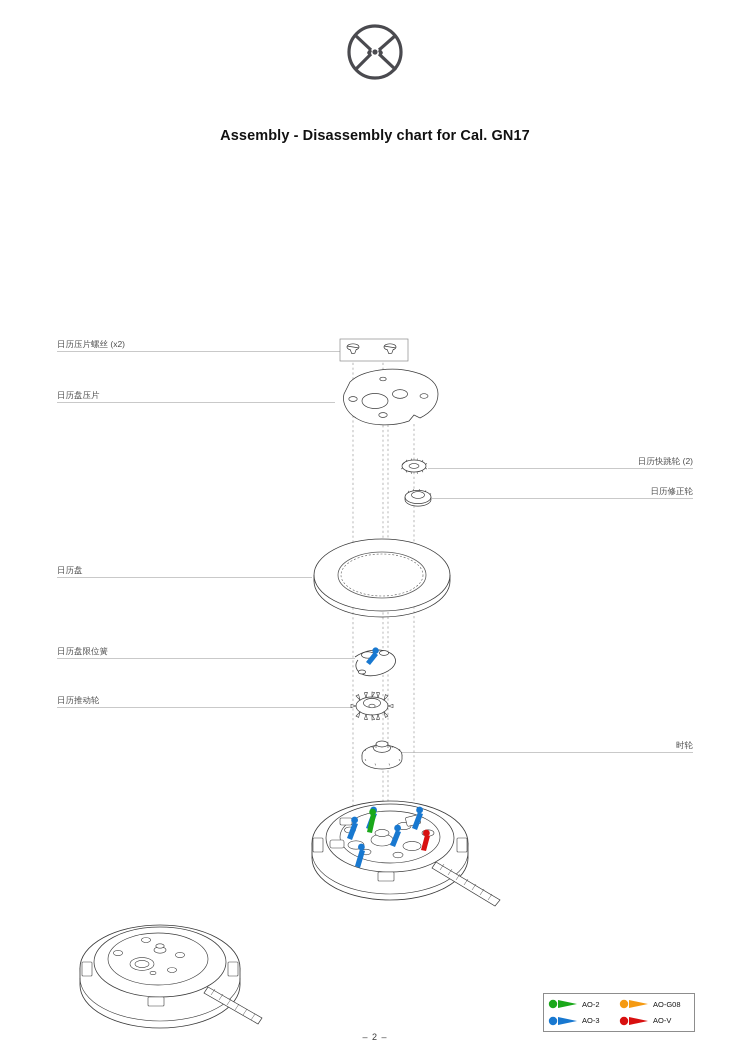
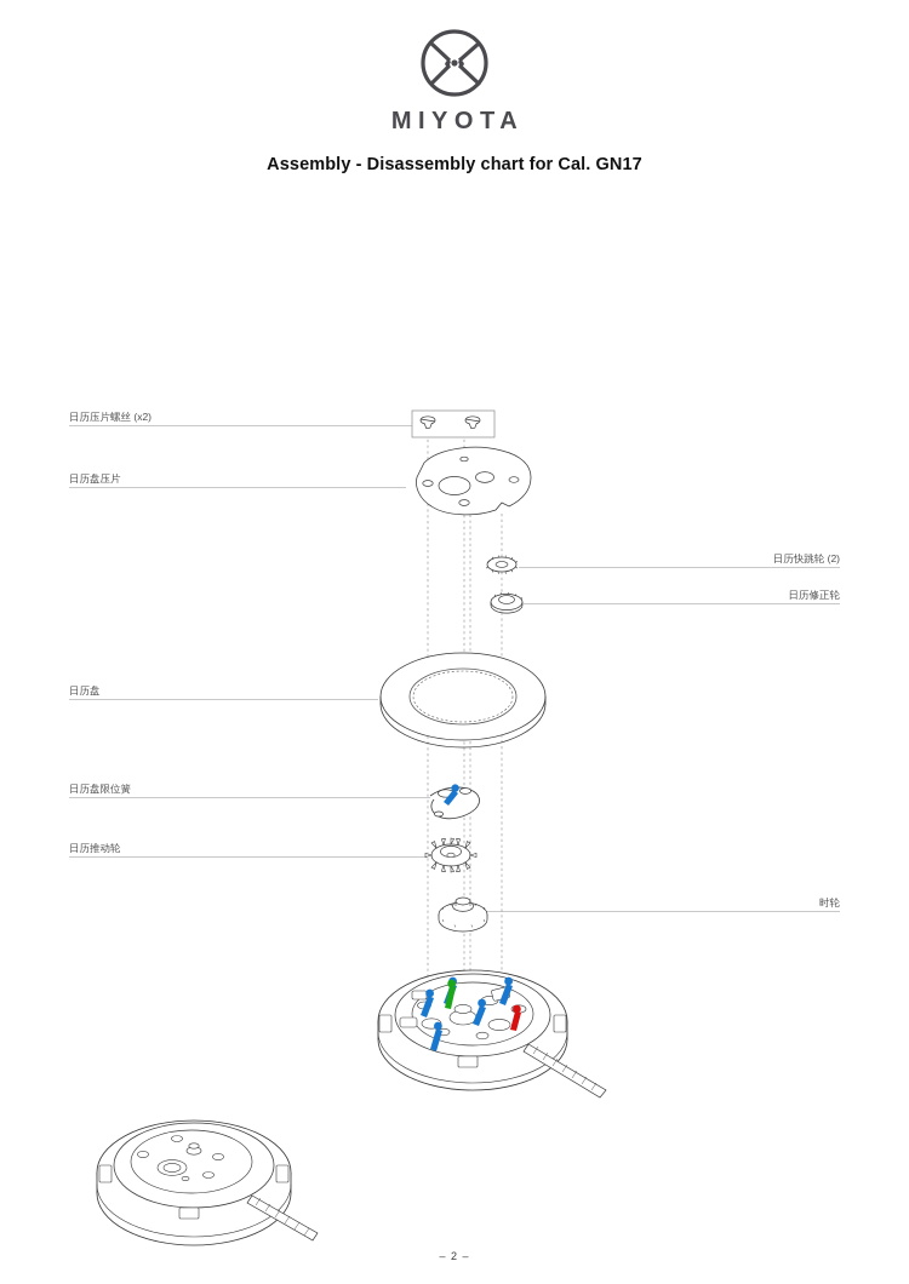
+ MIYOTA
  Assembly - Disassembly chart for Cal. GN17
  日历压片螺丝 (x2)
  日历盘压片
  日历盘
  日历盘限位簧
  日历推动轮
  日历快跳轮 (2)
  日历修正轮
  时轮
- AO-2
- AO-G08
- AO-3
- AO-V
  – 2 –
